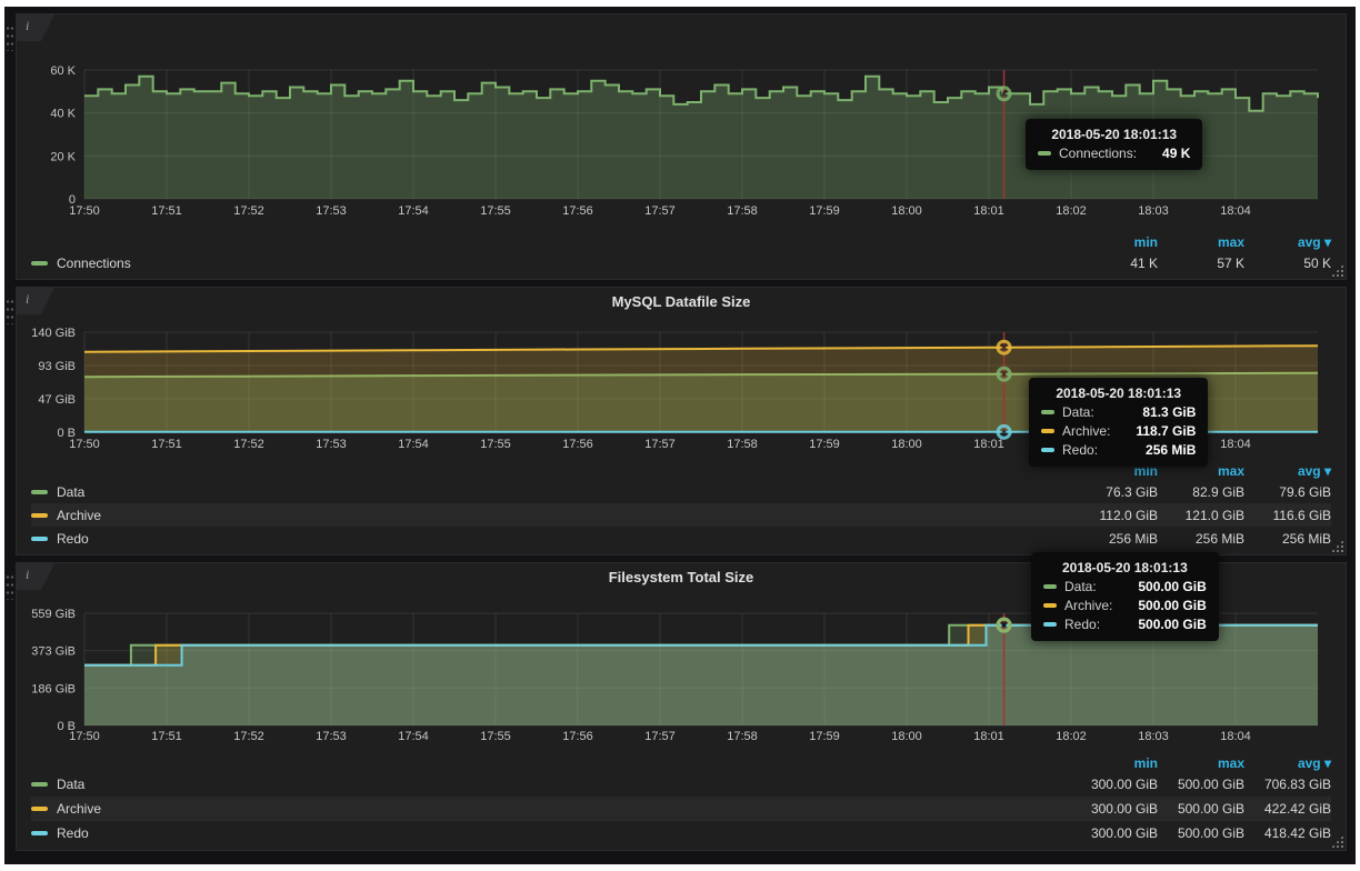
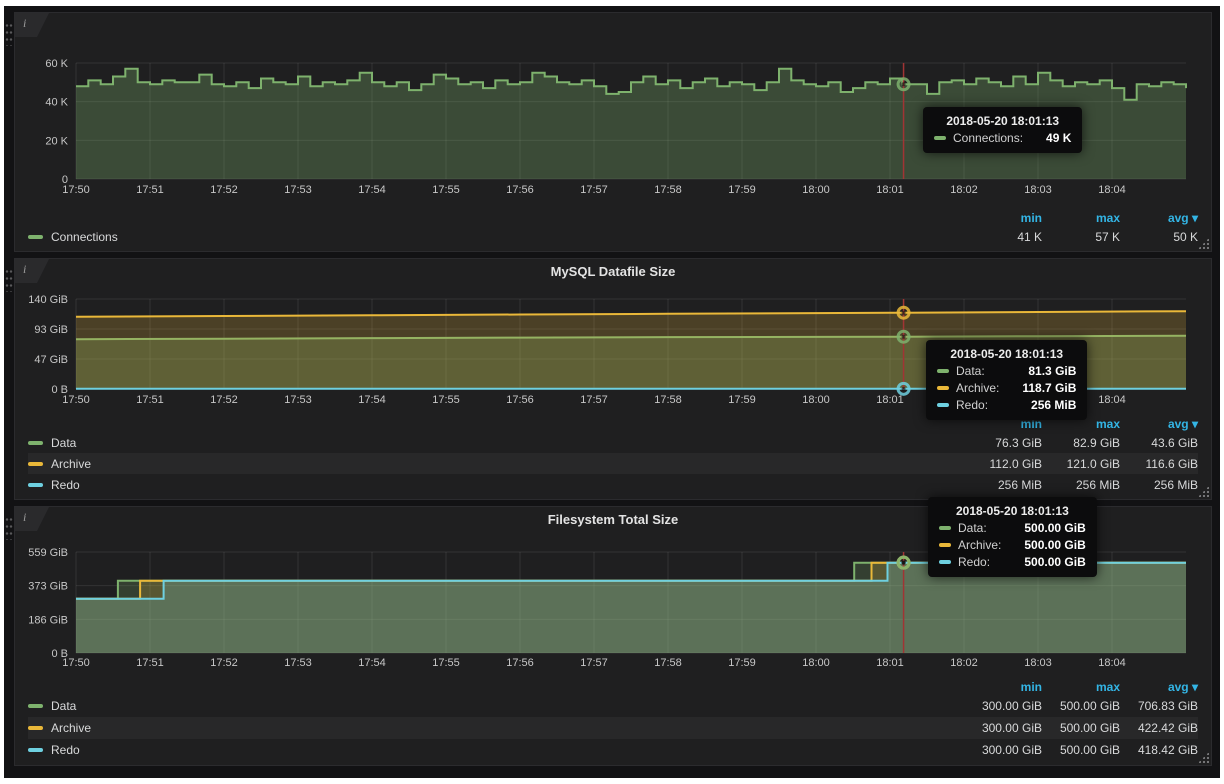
  i
  60 K
  40 K
  20 K
  0
  17:50
  17:51
  17:52
  17:53
  17:54
  17:55
  17:56
  17:57
  17:58
  17:59
  18:00
  18:01
  18:02
  18:03
  18:04
  min
  max
  avg ▾
  Connections
  41 K
  57 K
  50 K
  i
  MySQL Datafile Size
  140 GiB
  93 GiB
  47 GiB
  0 B
  17:50
  17:51
  17:52
  17:53
  17:54
  17:55
  17:56
  17:57
  17:58
  17:59
  18:00
  18:01
  18:04
  min
  max
  avg ▾
  Data
  76.3 GiB
  82.9 GiB
- 79.6 GiB
+ 43.6 GiB
  Archive
  112.0 GiB
  121.0 GiB
  116.6 GiB
  Redo
  256 MiB
  256 MiB
  256 MiB
  i
  Filesystem Total Size
  559 GiB
  373 GiB
  186 GiB
  0 B
  17:50
  17:51
  17:52
  17:53
  17:54
  17:55
  17:56
  17:57
  17:58
  17:59
  18:00
  18:01
  18:02
  18:03
  18:04
  min
  max
  avg ▾
  Data
  300.00 GiB
  500.00 GiB
  706.83 GiB
  Archive
  300.00 GiB
  500.00 GiB
  422.42 GiB
  Redo
  300.00 GiB
  500.00 GiB
  418.42 GiB
  2018-05-20 18:01:13
  Connections:
  49 K
  2018-05-20 18:01:13
  Data:
  81.3 GiB
  Archive:
  118.7 GiB
  Redo:
  256 MiB
  2018-05-20 18:01:13
  Data:
  500.00 GiB
  Archive:
  500.00 GiB
  Redo:
  500.00 GiB
